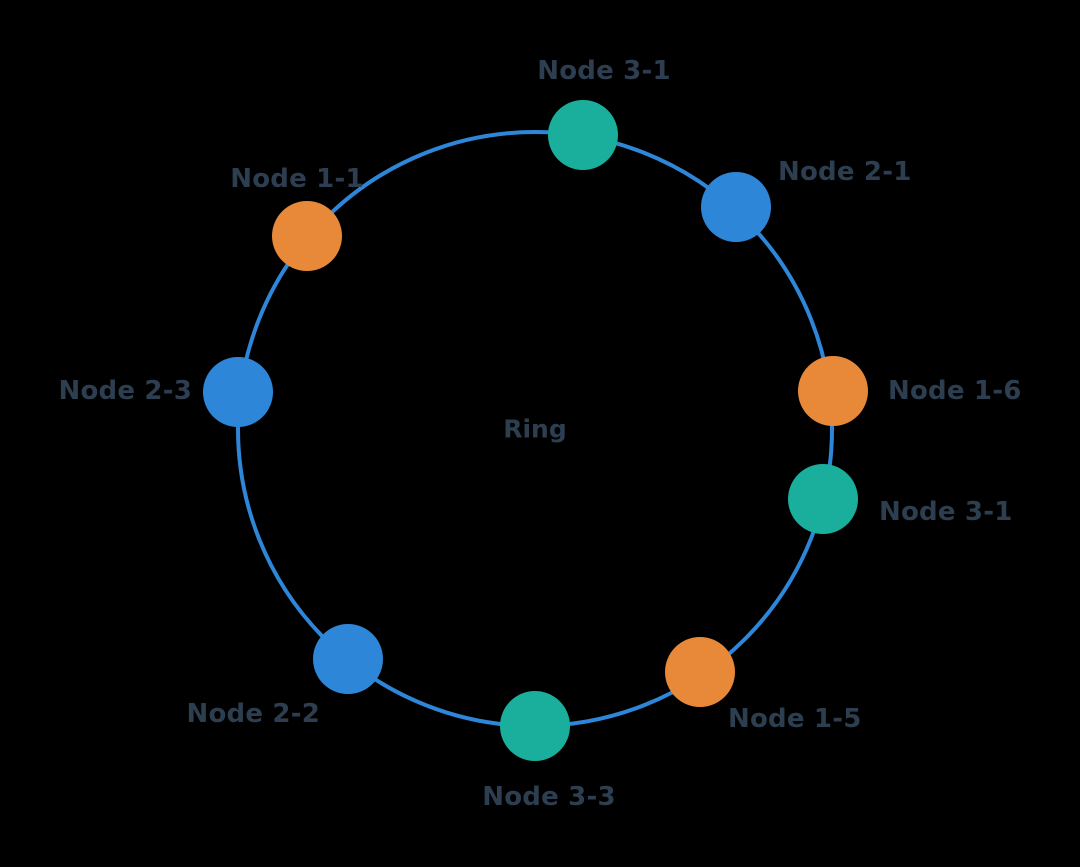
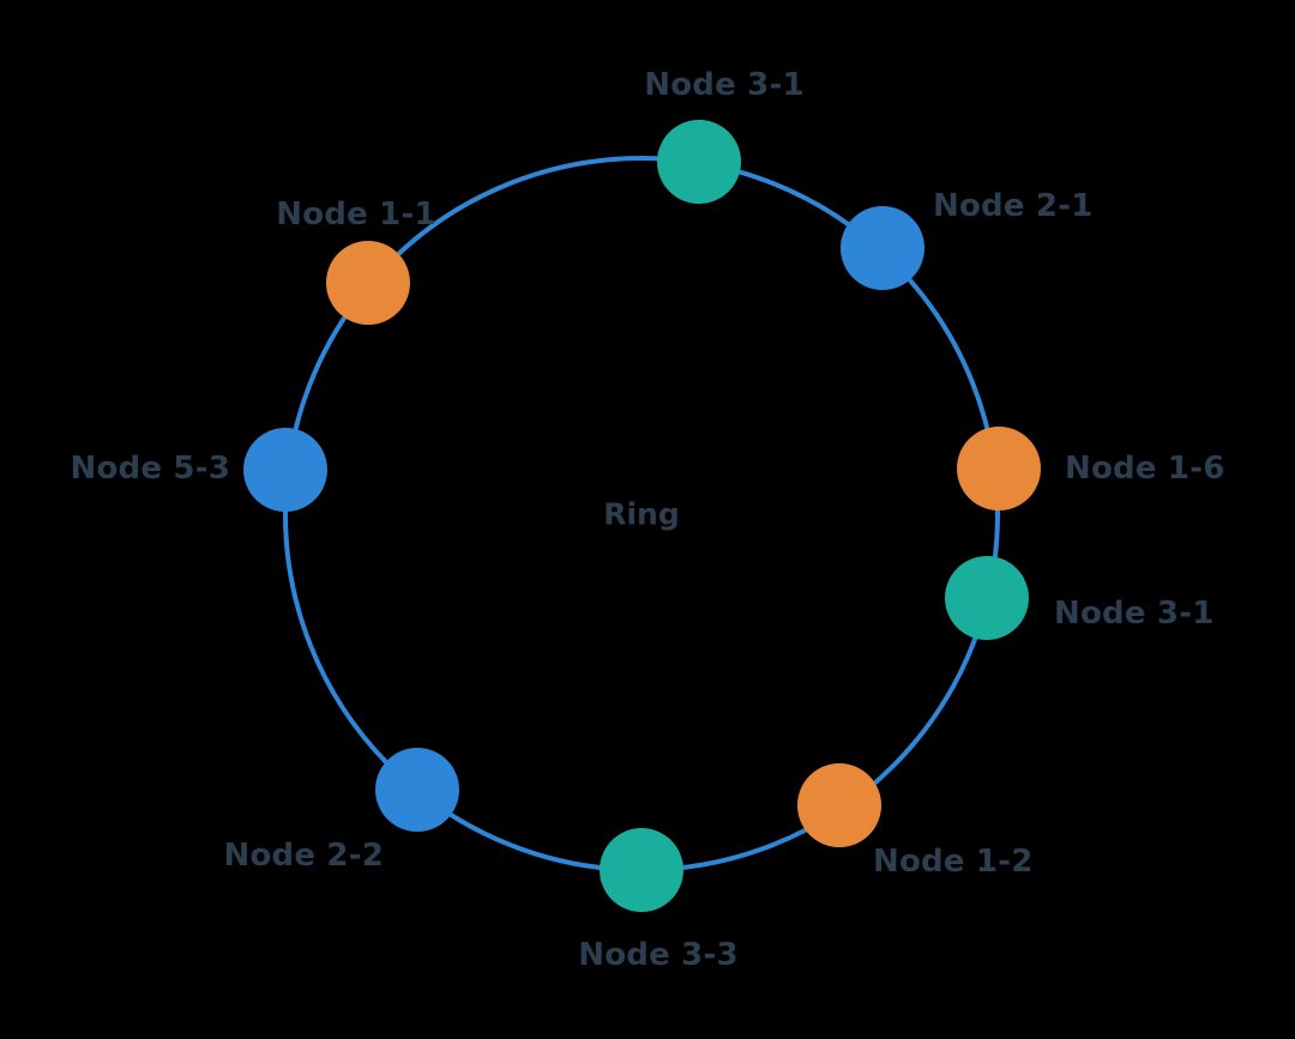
  Node 3-1
  Node 2-1
  Node 1-6
  Node 3-1
- Node 1-5
+ Node 1-2
  Node 3-3
  Node 2-2
- Node 2-3
+ Node 5-3
  Node 1-1
  Ring
